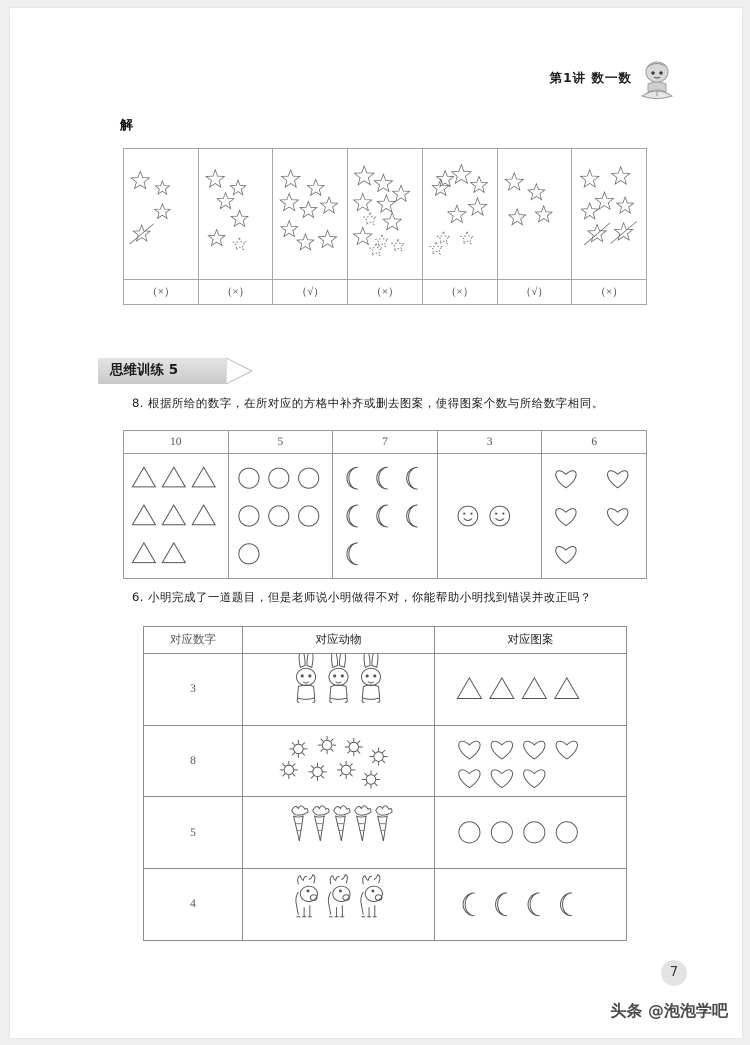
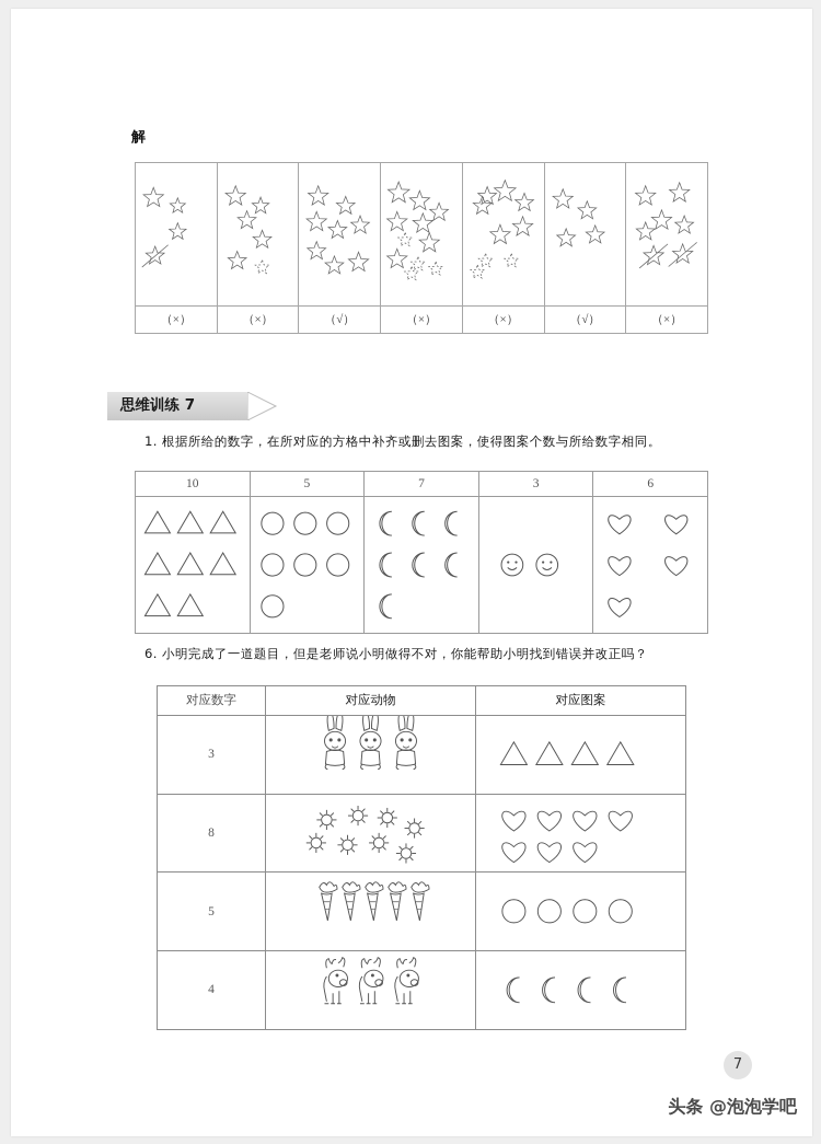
- 第1讲 数一数
  解
  （×）	（×）	（√）	（×）	（×）	（√）	（×）
- 思维训练 5
+ 思维训练 7
- 8. 根据所给的数字，在所对应的方格中补齐或删去图案，使得图案个数与所给数字相同。
+ 1. 根据所给的数字，在所对应的方格中补齐或删去图案，使得图案个数与所给数字相同。
  10	5	7	3	6
  6. 小明完成了一道题目，但是老师说小明做得不对，你能帮助小明找到错误并改正吗？
  对应数字	对应动物	对应图案
  3
  8
  5
  4
  7
  头条 @泡泡学吧
